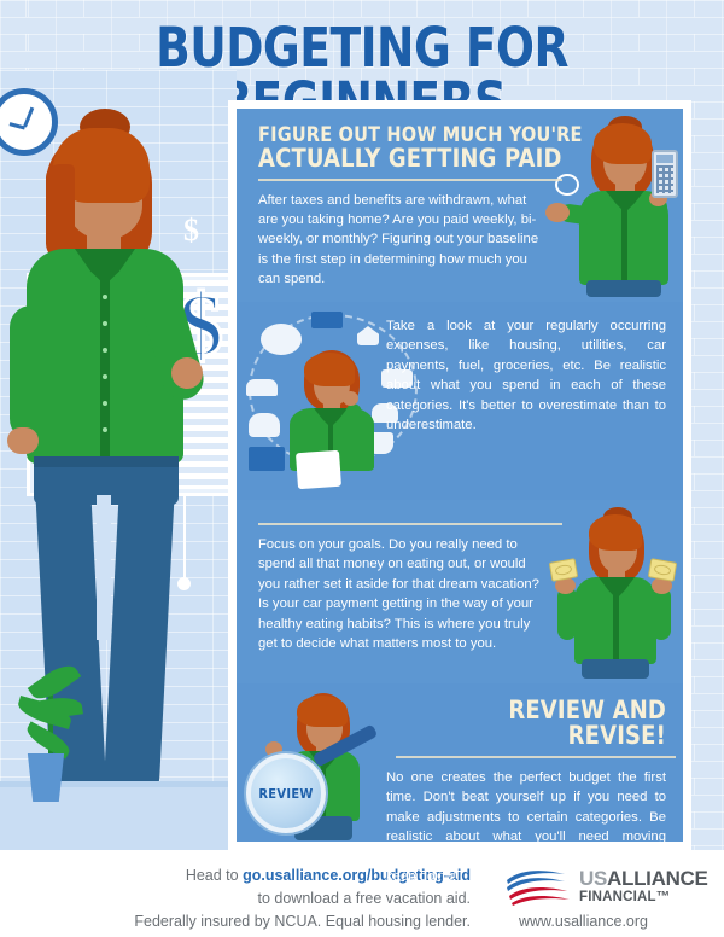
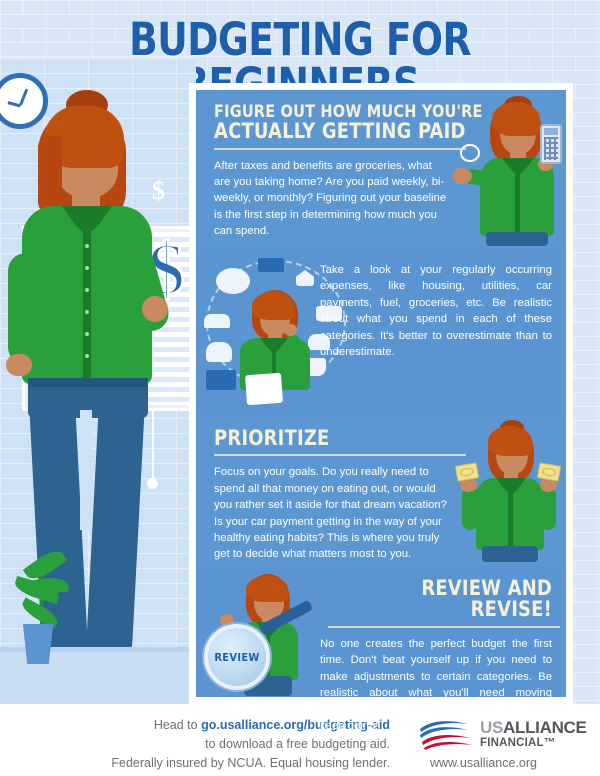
  $
  $
  FIGURE OUT HOW MUCH YOU'RE
  ACTUALLY GETTING PAID
- After taxes and benefits are withdrawn, what are you taking home? Are you paid weekly, bi-weekly, or monthly? Figuring out your baseline is the first step in determining how much you can spend.
+ After taxes and benefits are groceries, what are you taking home? Are you paid weekly, bi-weekly, or monthly? Figuring out your baseline is the first step in determining how much you can spend.
  Take a look at your regularly occurring expenses, like housing, utilities, car payments, fuel, groceries, etc. Be realistic about what you spend in each of these categories. It's better to overestimate than to underestimate.
+ PRIORITIZE
  Focus on your goals. Do you really need to spend all that money on eating out, or would you rather set it aside for that dream vacation? Is your car payment getting in the way of your healthy eating habits? This is where you truly get to decide what matters most to you.
  REVIEW
  REVIEW AND REVISE!
  No one creates the perfect budget the first time. Don't beat yourself up if you need to make adjustments to certain categories. Be realistic about what you'll need moving keep going!
  Head to go.usalliance.org/budgeting-aid
- to download a free vacation aid.
+ to download a free budgeting aid.
  Federally insured by NCUA. Equal housing lender.
  USALLIANCE
  FINANCIAL™
  www.usalliance.org
